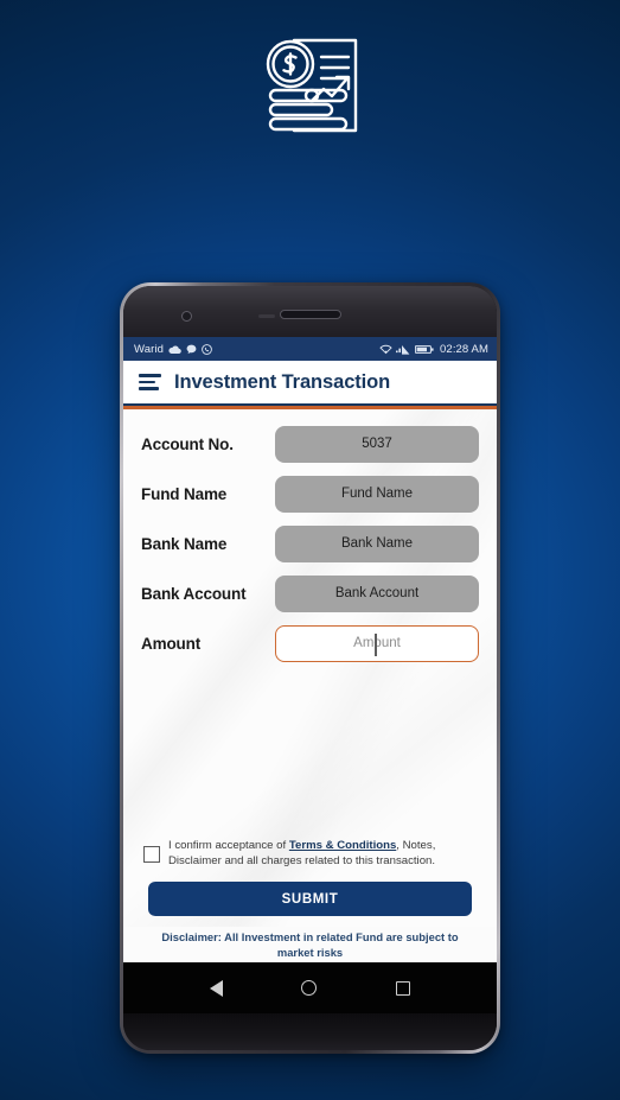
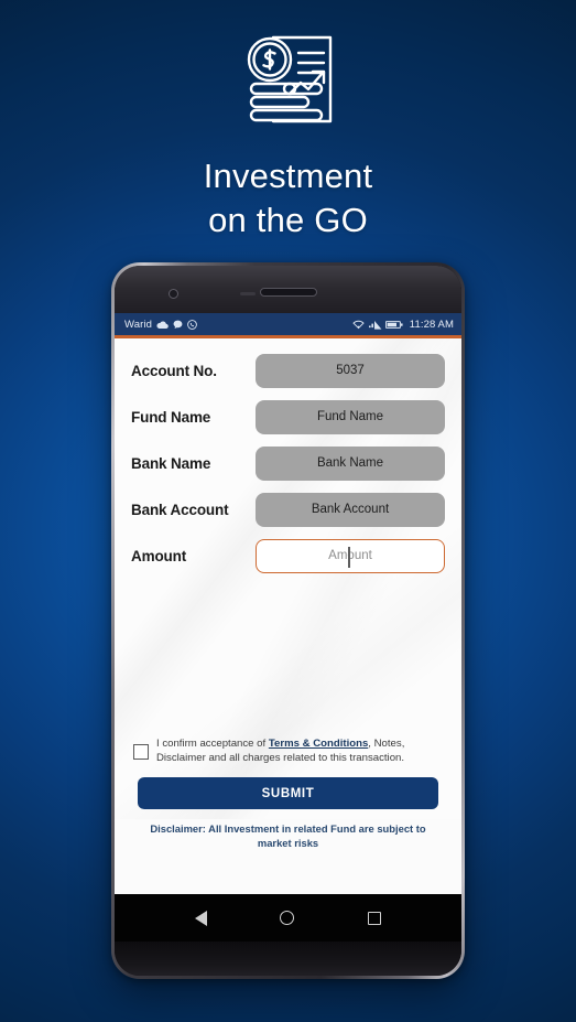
+ Investment
+ on the GO
  Warid
- 02:28 AM
+ 11:28 AM
- Investment Transaction
  Account No.
  5037
  Fund Name
  Fund Name
  Bank Name
  Bank Name
  Bank Account
  Bank Account
  Amount
  Amount
  I confirm acceptance of Terms & Conditions, Notes, Disclaimer and all charges related to this transaction.
  SUBMIT
  Disclaimer: All Investment in related Fund are subject to market risks
